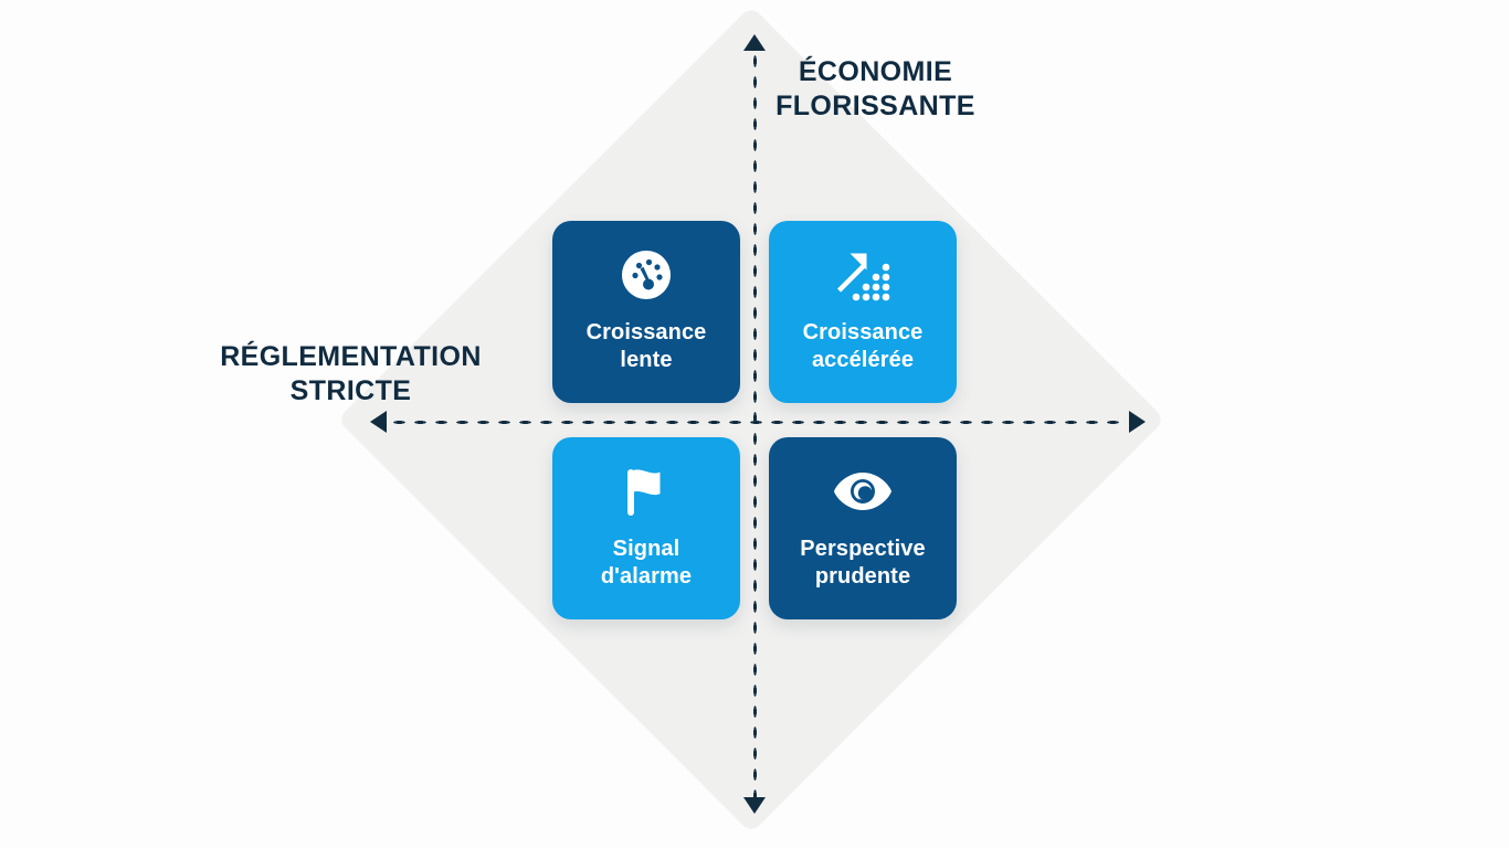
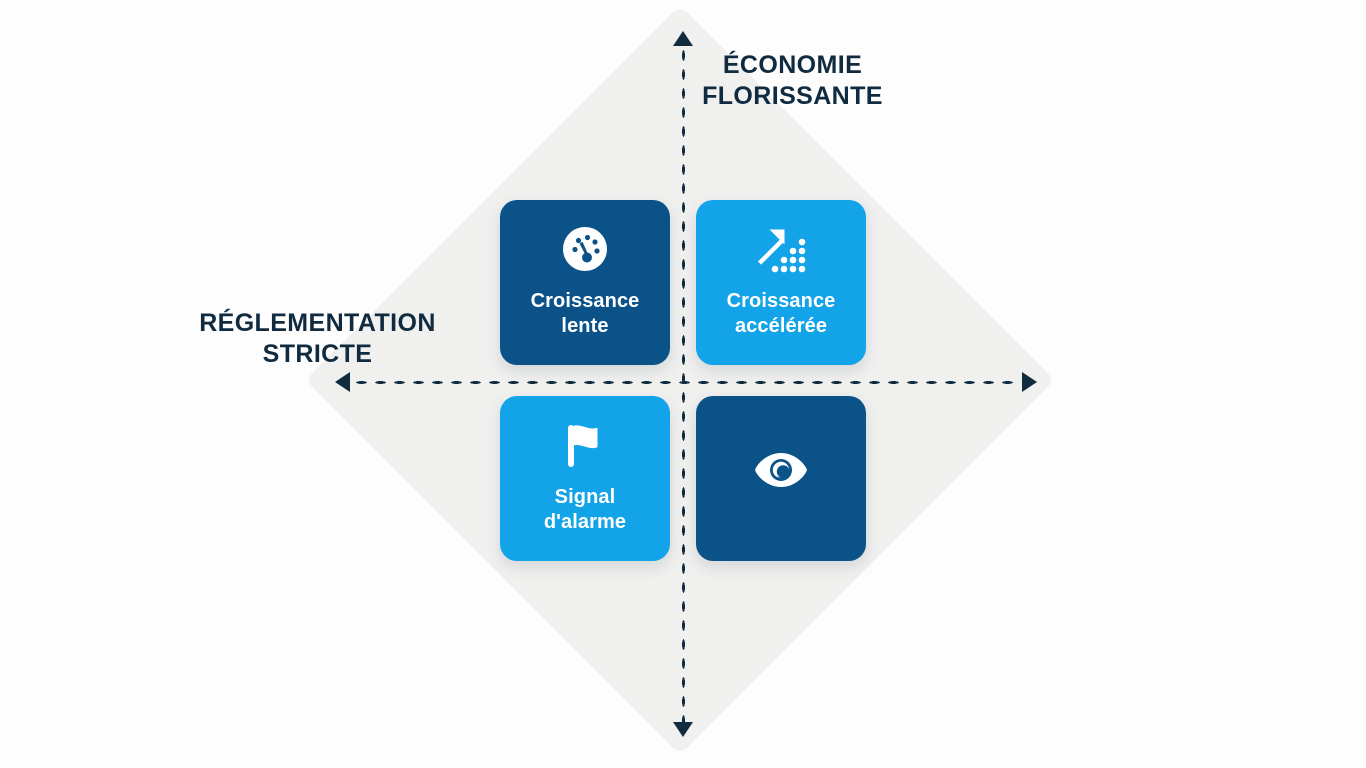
  ÉCONOMIE
  FLORISSANTE
  RÉGLEMENTATION
  STRICTE
  Croissance
  lente
  Croissance
  accélérée
  Signal
  d'alarme
- Perspective
- prudente
